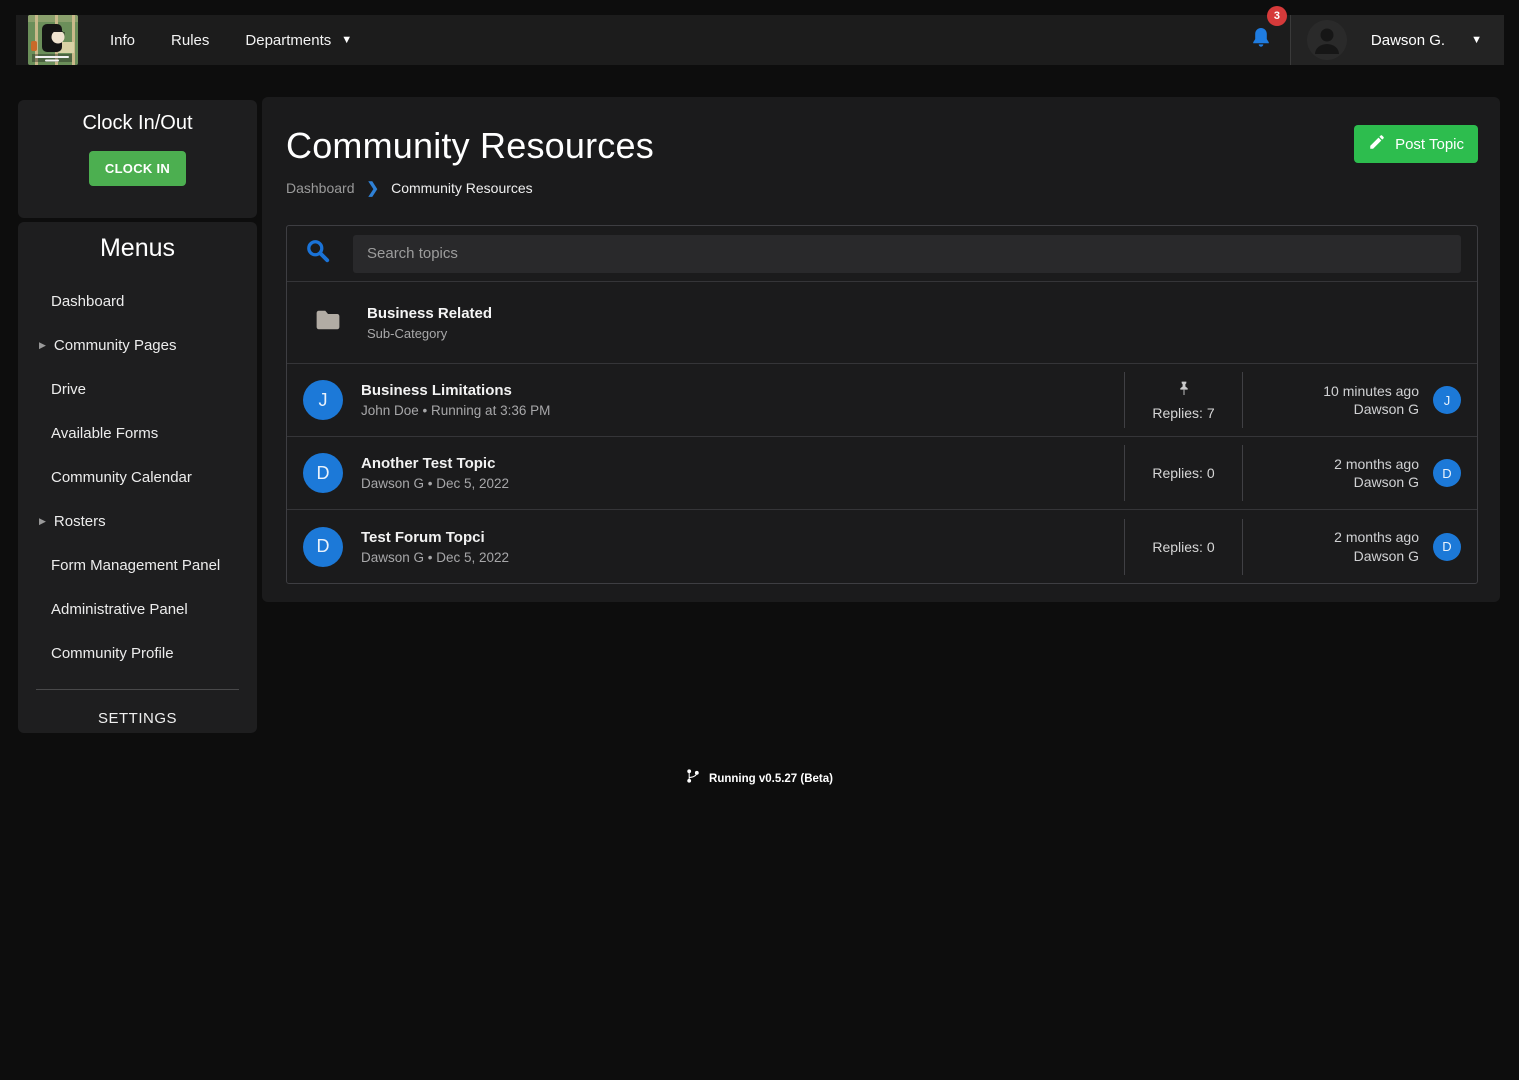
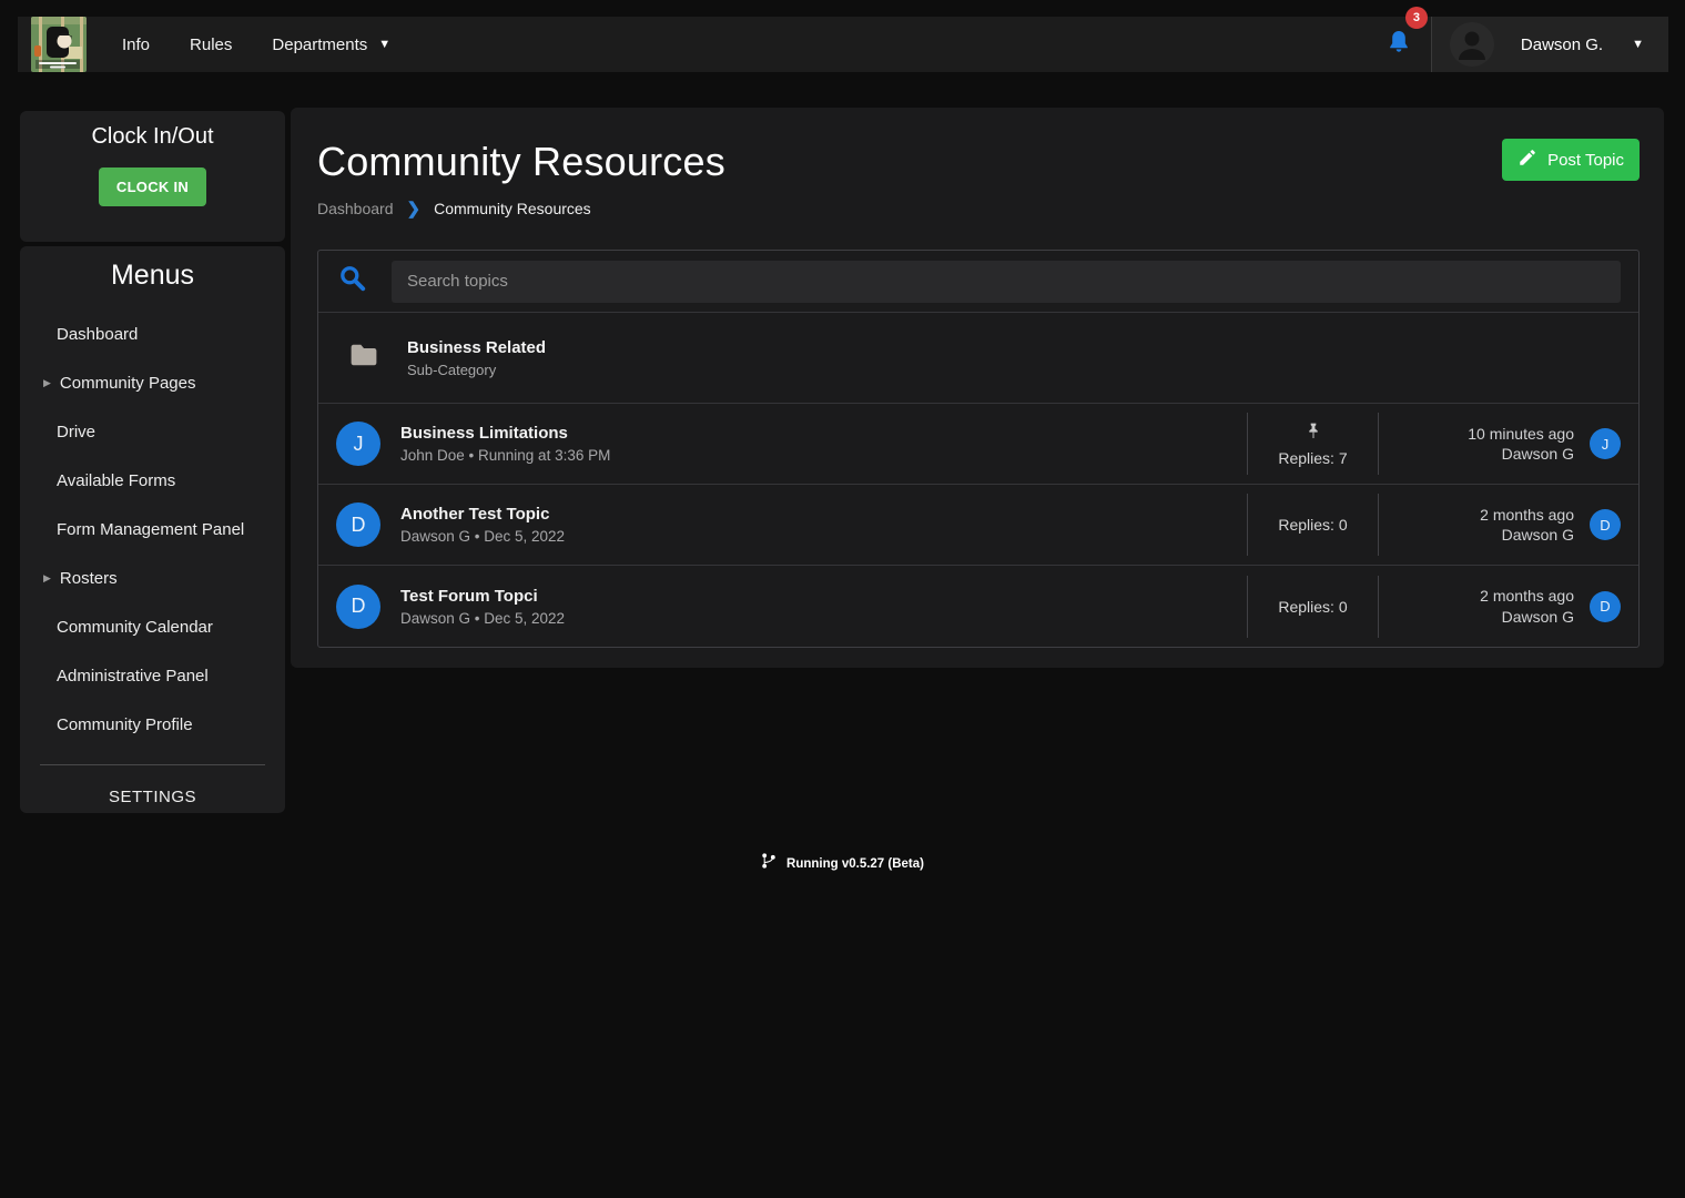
  Info
  Rules
  Departments
  ▼
  3
  Dawson G.
  ▼
  Clock In/Out
  CLOCK IN
  Menus
  Dashboard
  ▶
  Community Pages
  Drive
  Available Forms
- Community Calendar
+ Form Management Panel
  ▶
  Rosters
- Form Management Panel
+ Community Calendar
  Administrative Panel
  Community Profile
  SETTINGS
  Community Resources
  Dashboard
  ❯
  Community Resources
  Post Topic
  Search topics
  Business Related
  Sub-Category
  J
  Business Limitations
  John Doe • Running at 3:36 PM
  Replies: 7
  10 minutes ago
  Dawson G
  J
  D
  Another Test Topic
  Dawson G • Dec 5, 2022
  Replies: 0
  2 months ago
  Dawson G
  D
  D
  Test Forum Topci
  Dawson G • Dec 5, 2022
  Replies: 0
  2 months ago
  Dawson G
  D
  Running v0.5.27 (Beta)
